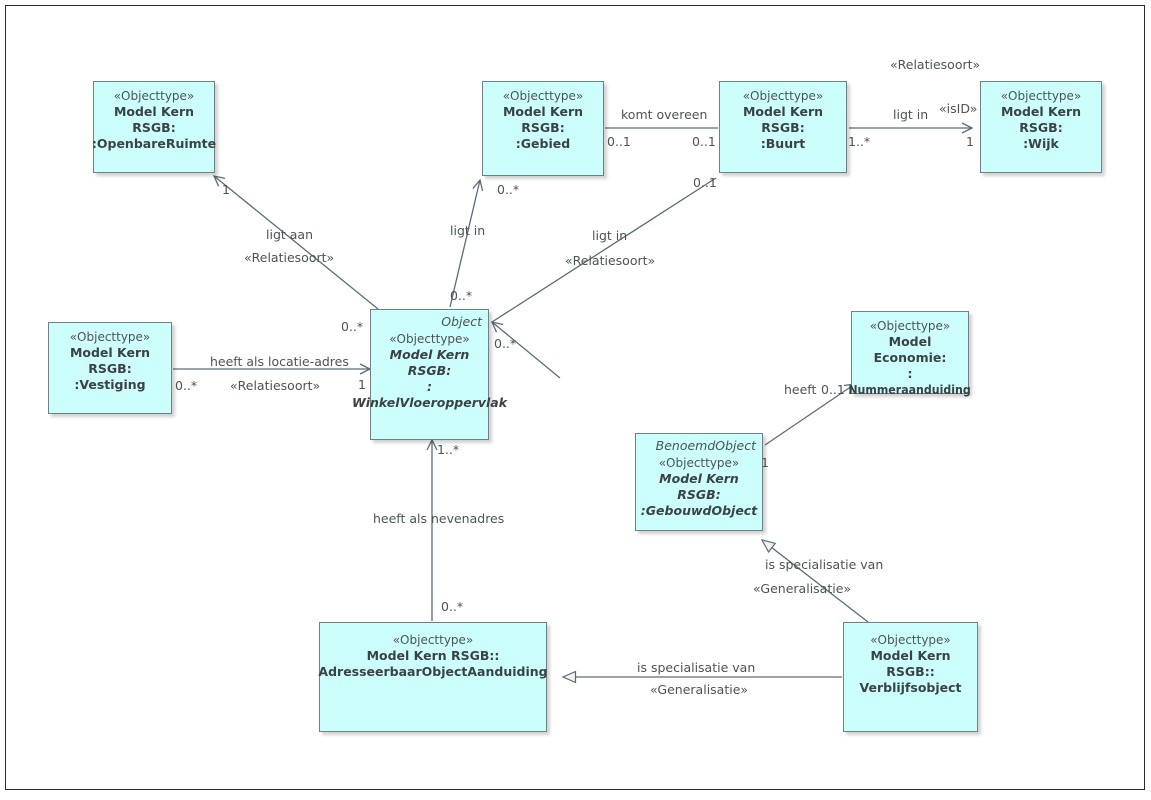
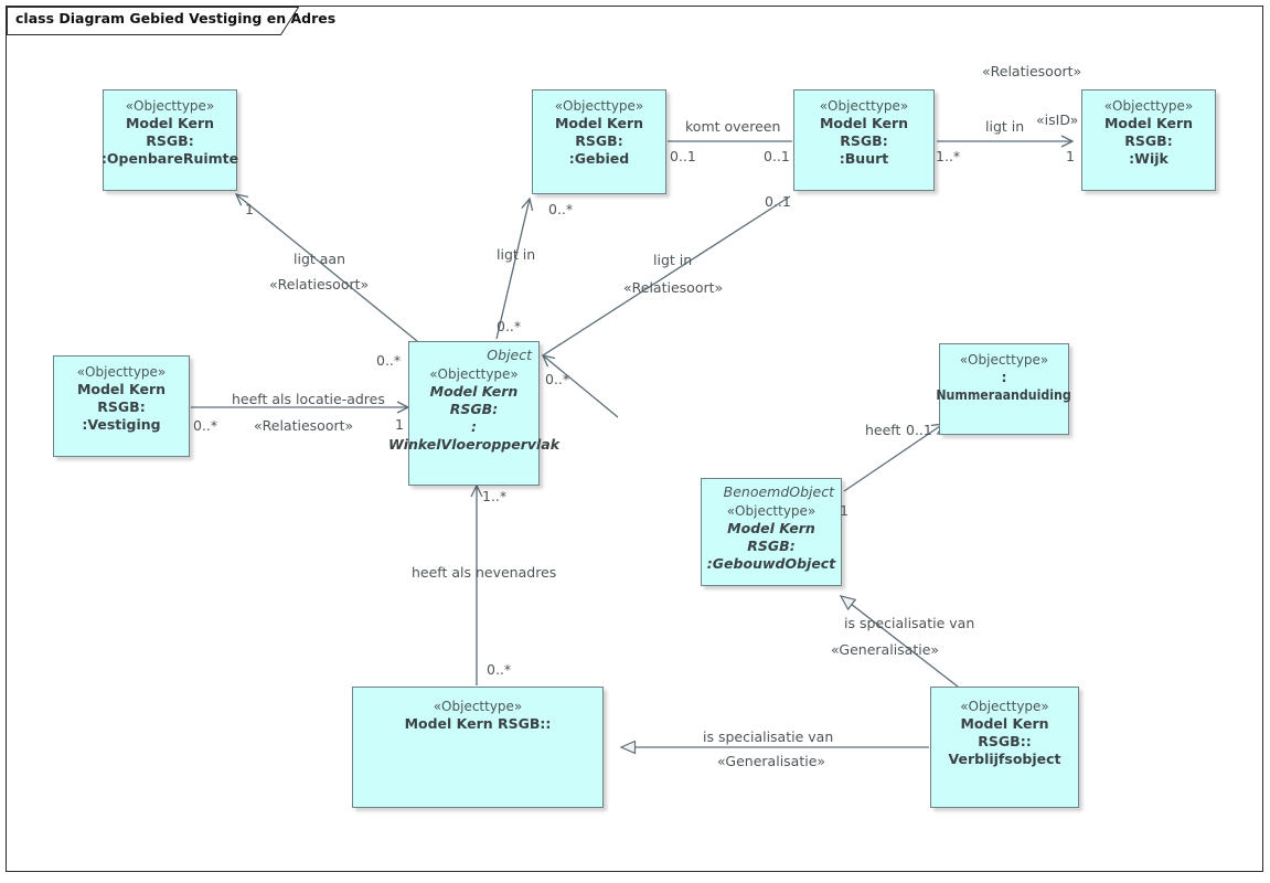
+ class Diagram Gebied Vestiging en Adres
  «Objecttype»
  Model Kern RSGB:
  :OpenbareRuimte
  «Objecttype»
  Model Kern RSGB:
  :Gebied
  «Objecttype»
  Model Kern RSGB:
  :Buurt
  «Objecttype»
  Model Kern RSGB:
  :Wijk
  «Objecttype»
  Model Kern RSGB:
  :Vestiging
  Object
  «Objecttype»
  Model Kern RSGB:
  :
  WinkelVloeroppervlak
  «Objecttype»
- Model Economie:
  :
  Nummeraanduiding
  BenoemdObject
  «Objecttype»
  Model Kern RSGB:
  :GebouwdObject
  «Objecttype»
  Model Kern RSGB::
- AdresseerbaarObjectAanduiding
  «Objecttype»
  Model Kern RSGB::
  Verblijfsobject
  komt overeen
  0..1
  0..1
  «Relatiesoort»
  ligt in
  «isID»
  1..*
  1
  ligt aan
  «Relatiesoort»
  1
  0..*
  ligt in
  0..*
  0..*
  ligt in
  «Relatiesoort»
  0..1
  0..*
  heeft als locatie-adres
  «Relatiesoort»
  0..*
  1
  heeft
  0..1
  1
  heeft als nevenadres
  1..*
  0..*
  is specialisatie van
  «Generalisatie»
  is specialisatie van
  «Generalisatie»
